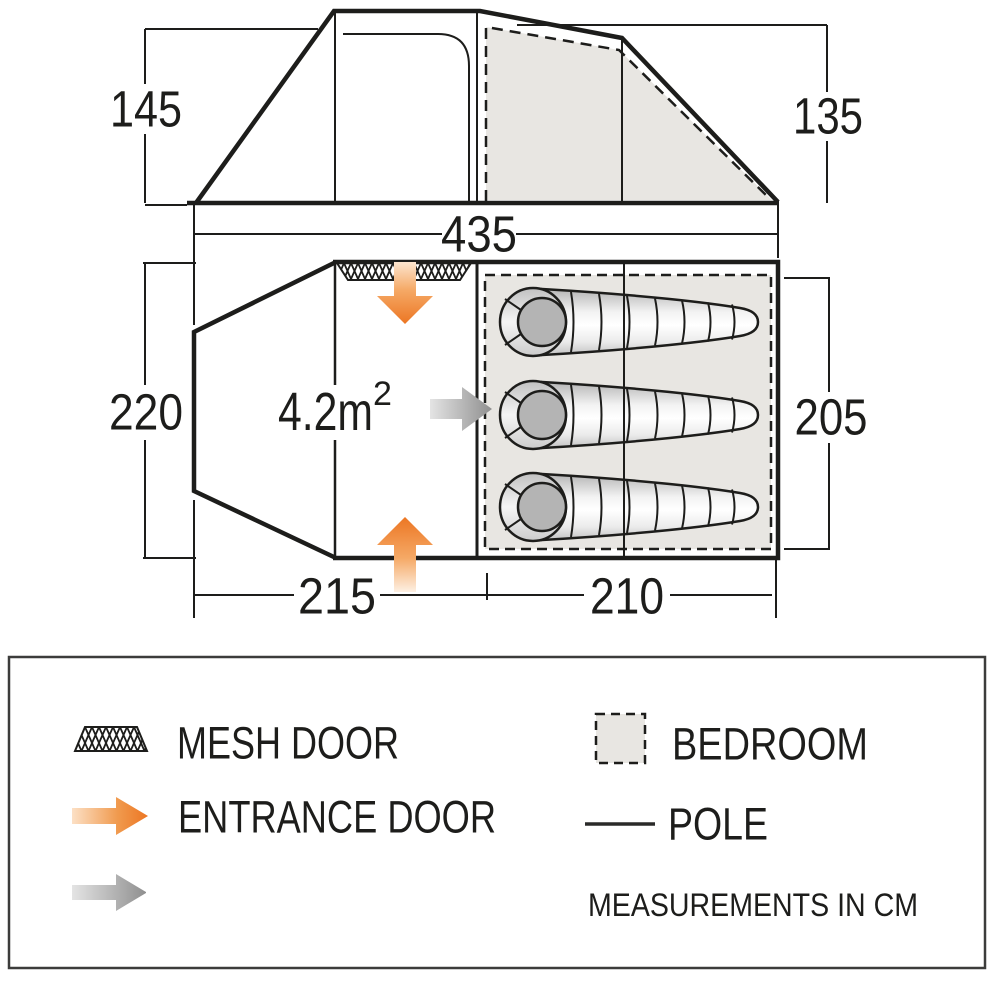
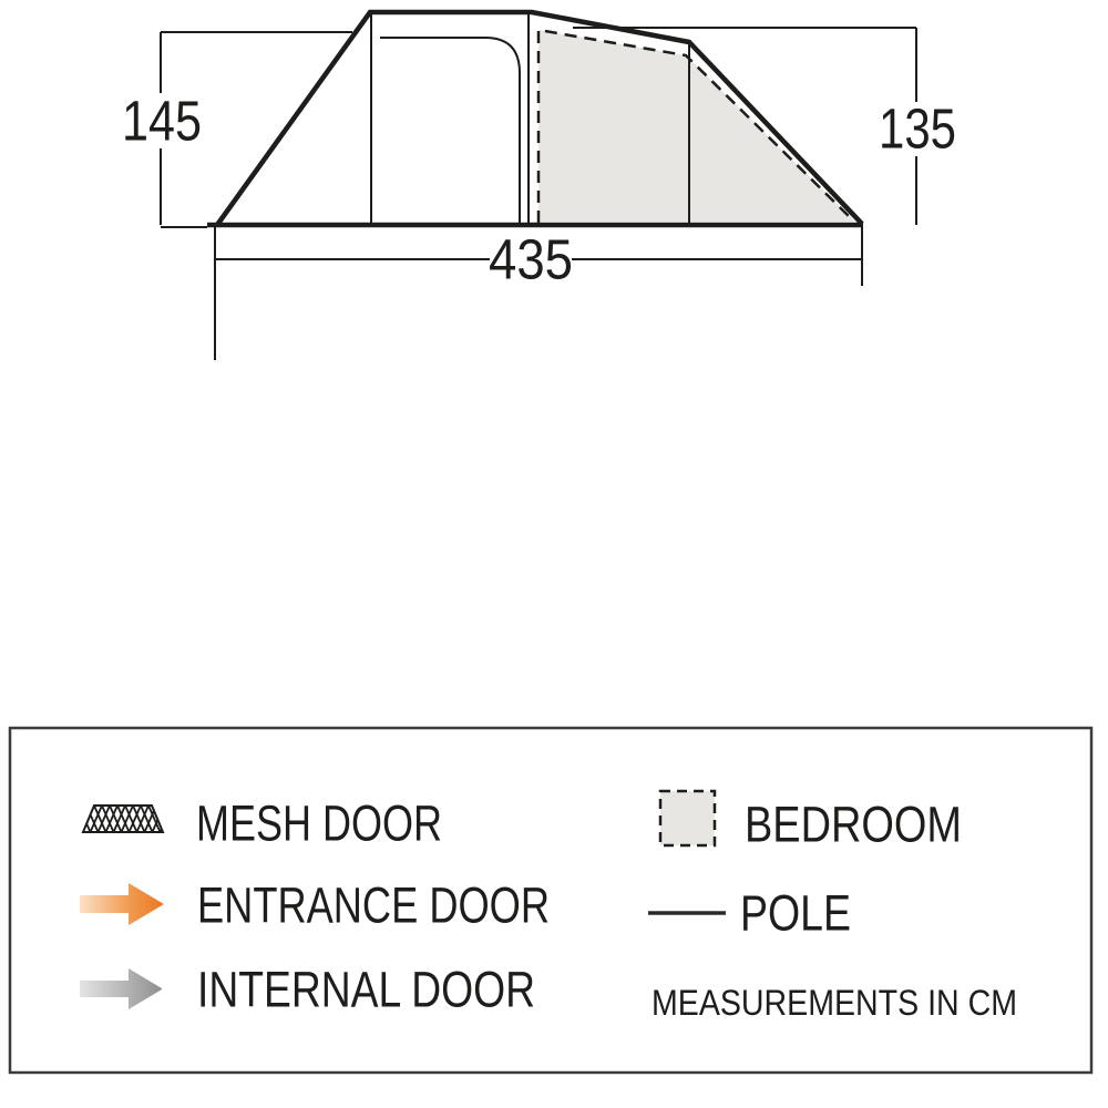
  145
  135
  435
- 4.2m2
- 220
- 205
- 215
- 210
  MESH DOOR
  ENTRANCE DOOR
+ INTERNAL DOOR
  BEDROOM
  POLE
  MEASUREMENTS IN CM
